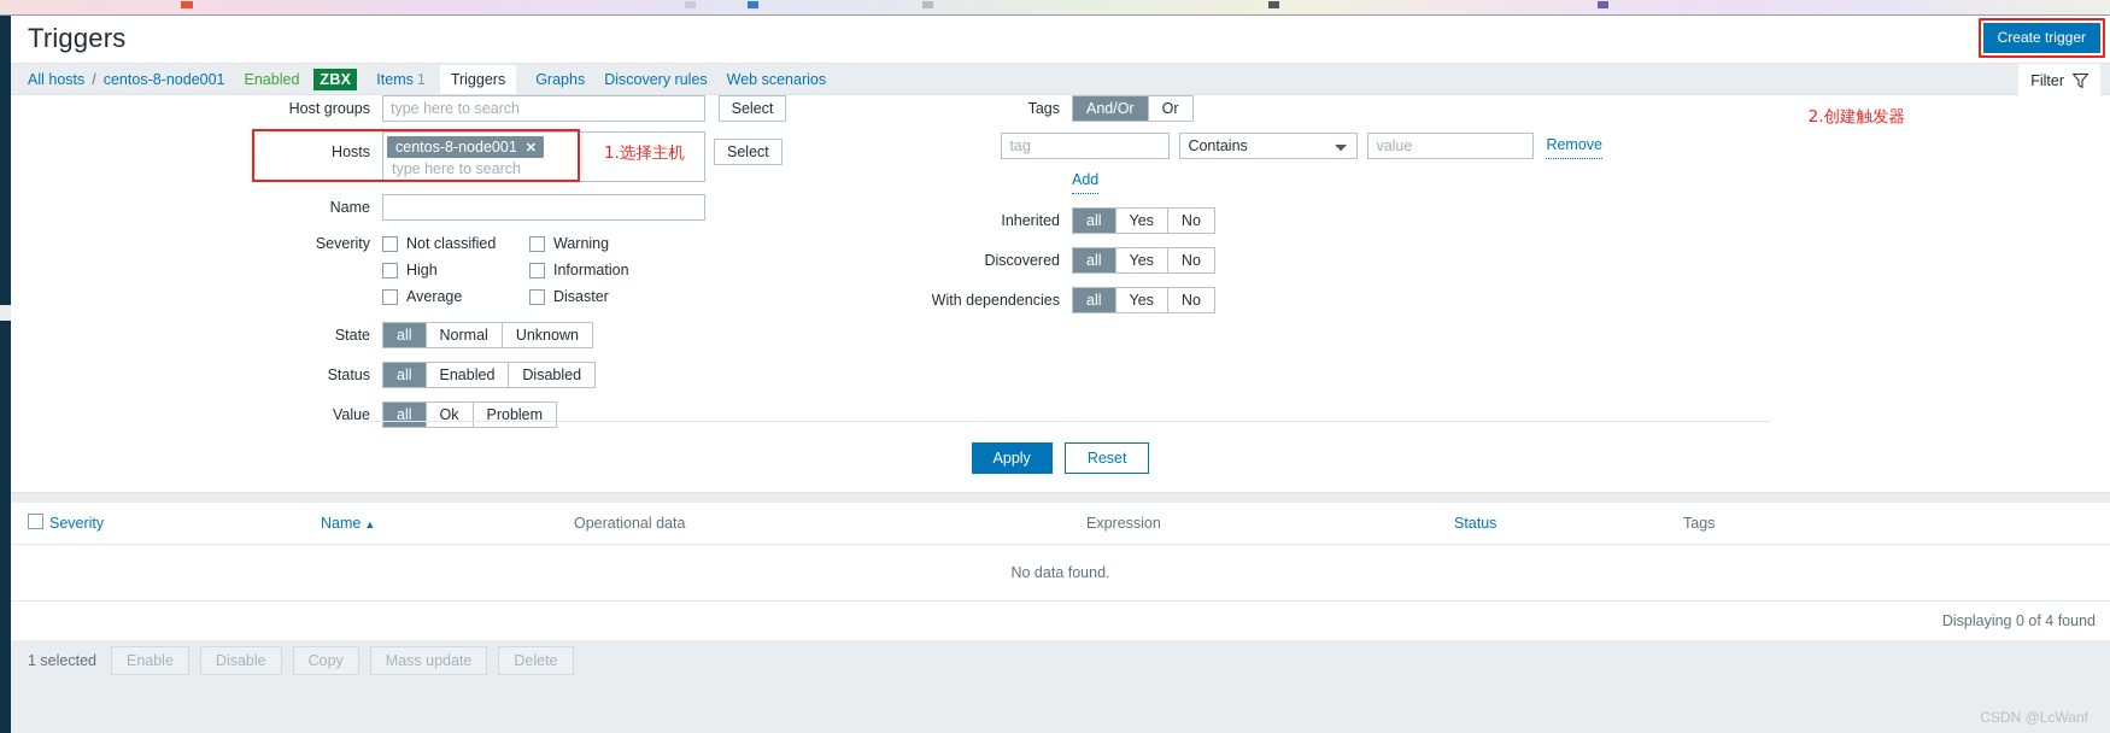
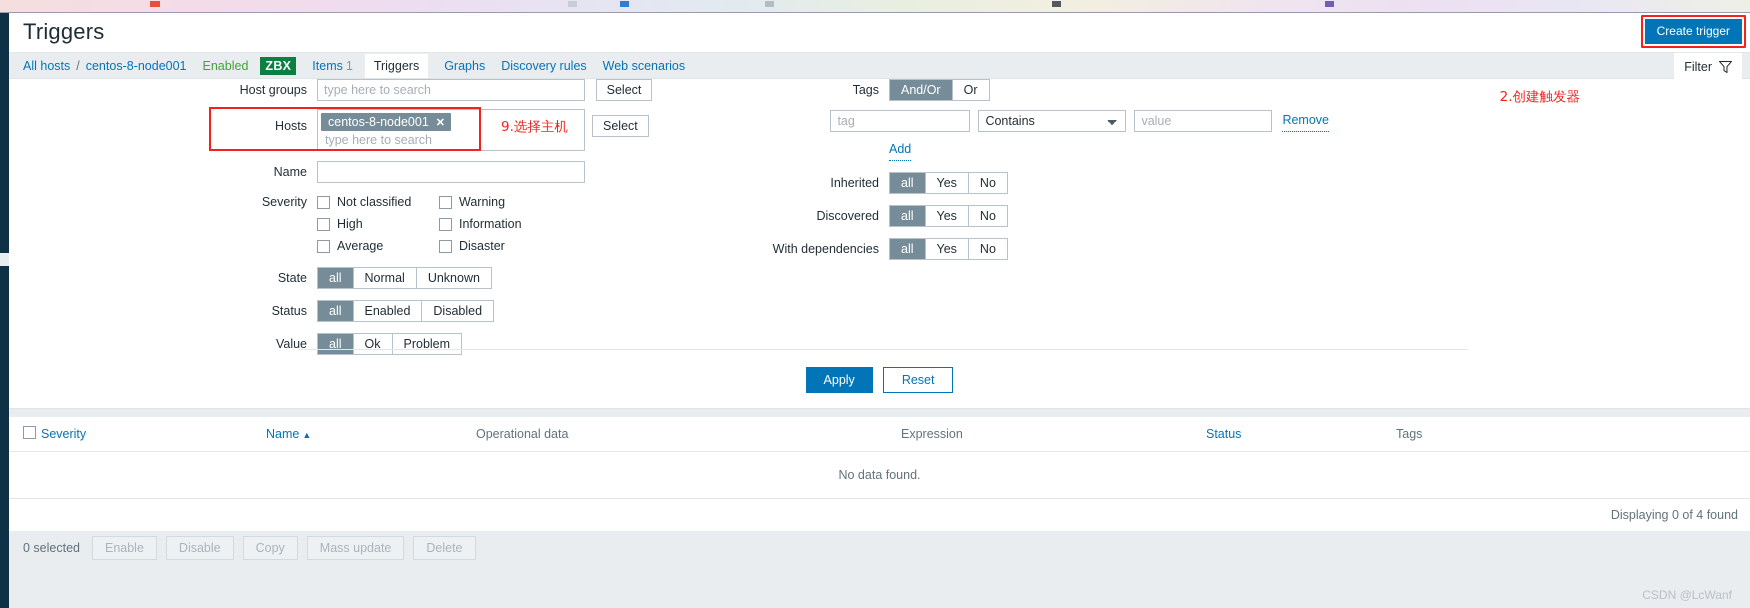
  Triggers
  Create trigger
  All hosts
  /
  centos-8-node001
  Enabled
  ZBX
  Items 1
  Triggers
  Graphs
  Discovery rules
  Web scenarios
  Filter
  2.创建触发器
  Host groups
  type here to search Select
  Hosts
  centos-8-node001
  ✕
  type here to search
  Select
  Name
  Severity
  Not classified
  Warning
  High
  Information
  Average
  Disaster
  State
  all
  Normal
  Unknown
  Status
  all
  Enabled
  Disabled
  Value
  all
  Ok
  Problem
- 1.选择主机
+ 9.选择主机
  Tags
  And/Or
  Or
  tag
  Contains
  value
  Remove
  Add
  Inherited
  all
  Yes
  No
  Discovered
  all
  Yes
  No
  With dependencies
  all
  Yes
  No
  Apply
  Reset
  	Severity	Name ▲	Operational data	Expression	Status	Tags
  No data found.
  Displaying 0 of 4 found
- 1 selected
+ 0 selected
  Enable
  Disable
  Copy
  Mass update
  Delete
  CSDN @LcWanf
